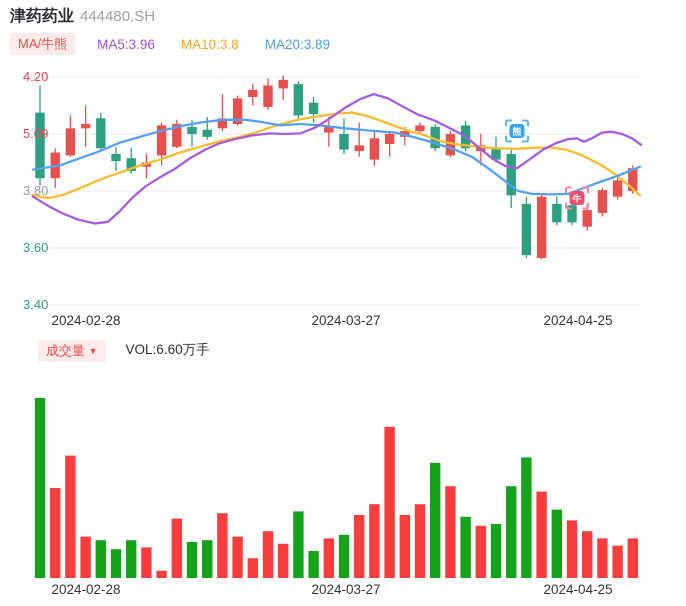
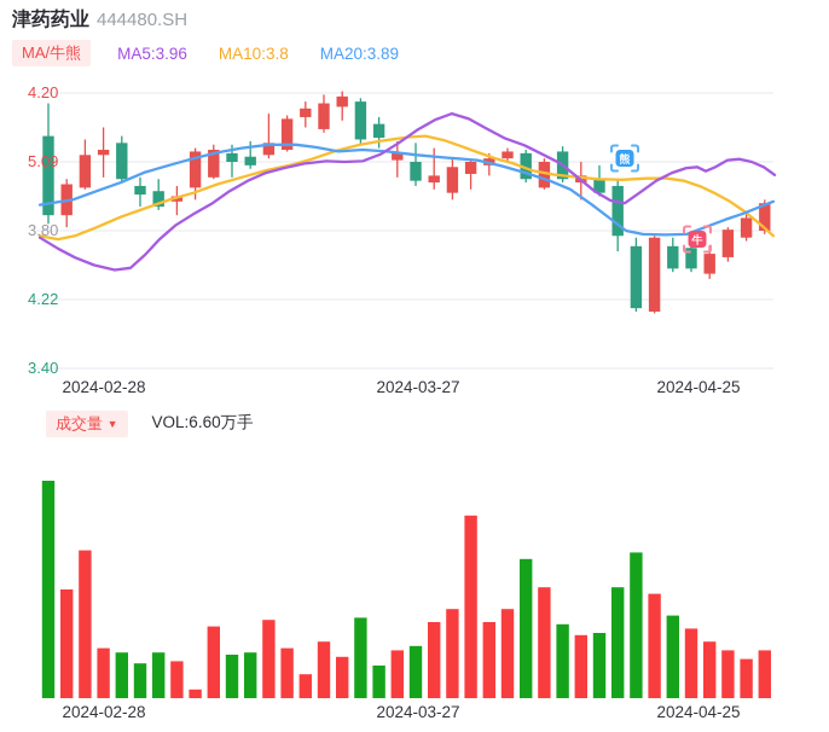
  熊
  牛
  津药药业 444480.SH
  MA/牛熊
  MA5:3.96 MA10:3.8 MA20:3.89
  4.20
  5.09
  3.80
- 3.60
+ 4.22
  3.40
  2024-02-28
  2024-03-27
  2024-04-25
  成交量 ▼
  VOL:6.60万手
  2024-02-28
  2024-03-27
  2024-04-25
